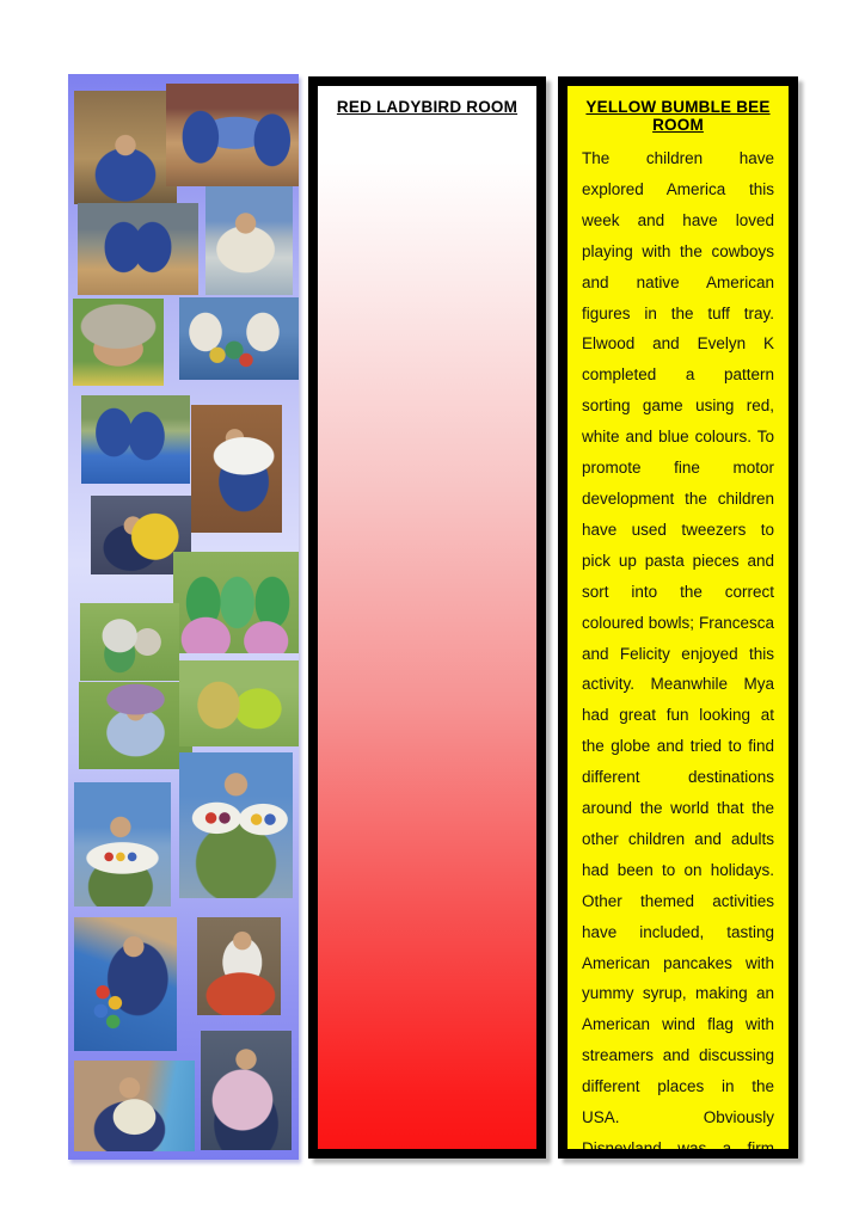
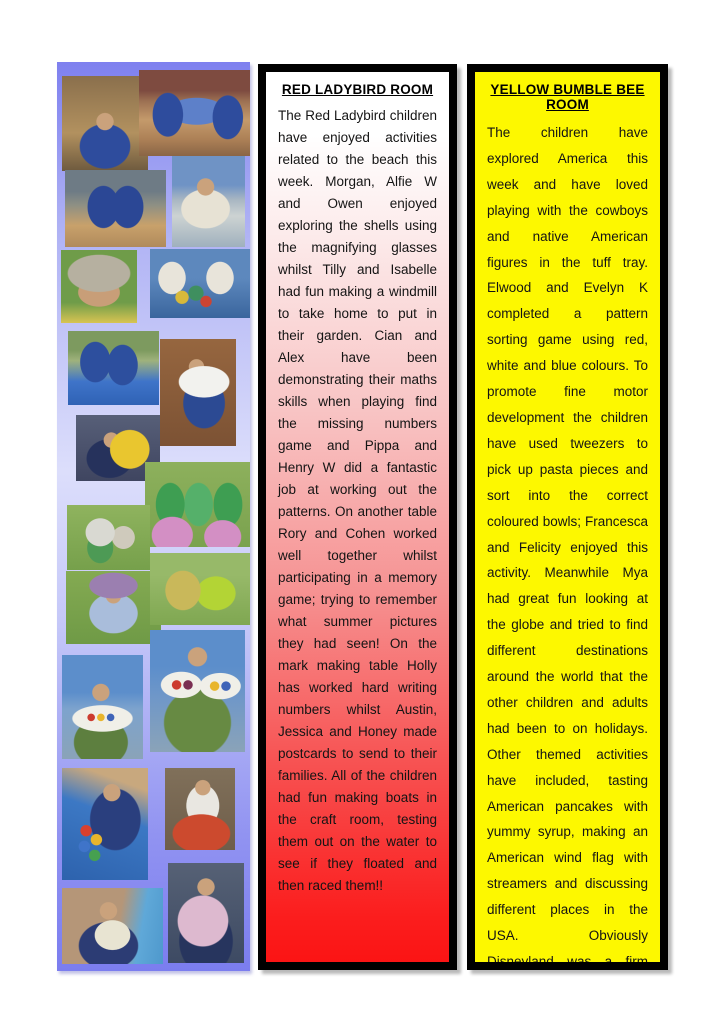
  RED LADYBIRD ROOM
+ The Red Ladybird children have enjoyed activities related to the beach this week. Morgan, Alfie W and Owen enjoyed exploring the shells using the magnifying glasses whilst Tilly and Isabelle had fun making a windmill to take home to put in their garden. Cian and Alex have been demonstrating their maths skills when playing find the missing numbers game and Pippa and Henry W did a fantastic job at working out the patterns. On another table Rory and Cohen worked well together whilst participating in a memory game; trying to remember what summer pictures they had seen! On the mark making table Holly has worked hard writing numbers whilst Austin, Jessica and Honey made postcards to send to their families. All of the children had fun making boats in the craft room, testing them out on the water to see if they floated and then raced them!!
  YELLOW BUMBLE BEE ROOM
  The children have explored America this week and have loved playing with the cowboys and native American figures in the tuff tray. Elwood and Evelyn K completed a pattern sorting game using red, white and blue colours. To promote fine motor development the children have used tweezers to pick up pasta pieces and sort into the correct coloured bowls; Francesca and Felicity enjoyed this activity. Meanwhile Mya had great fun looking at the globe and tried to find different destinations around the world that the other children and adults had been to on holidays. Other themed activities have included, tasting American pancakes with yummy syrup, making an American wind flag with streamers and discussing different places in the USA. Obviously Disneyland was a firm
